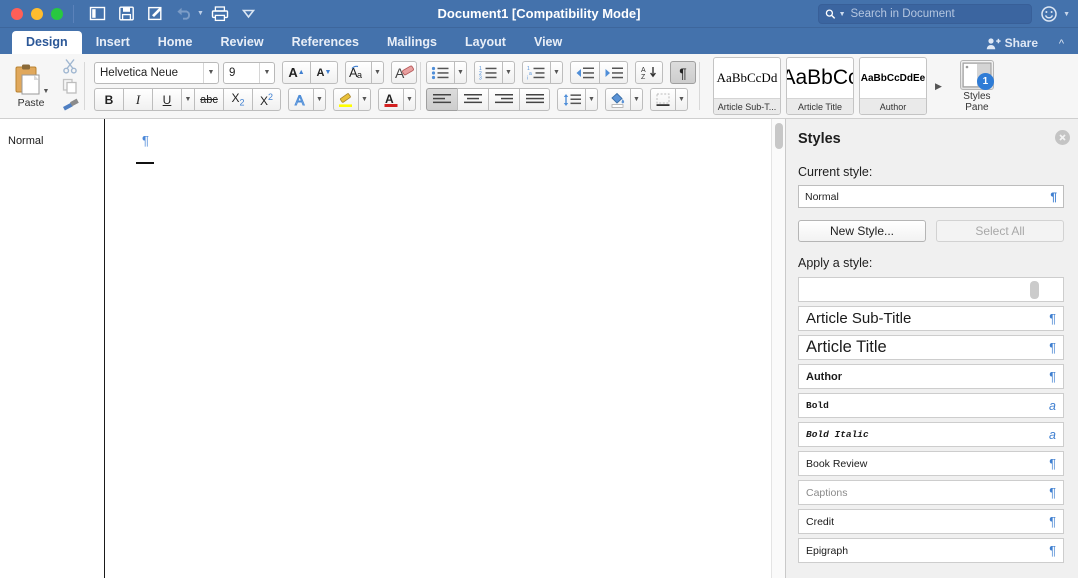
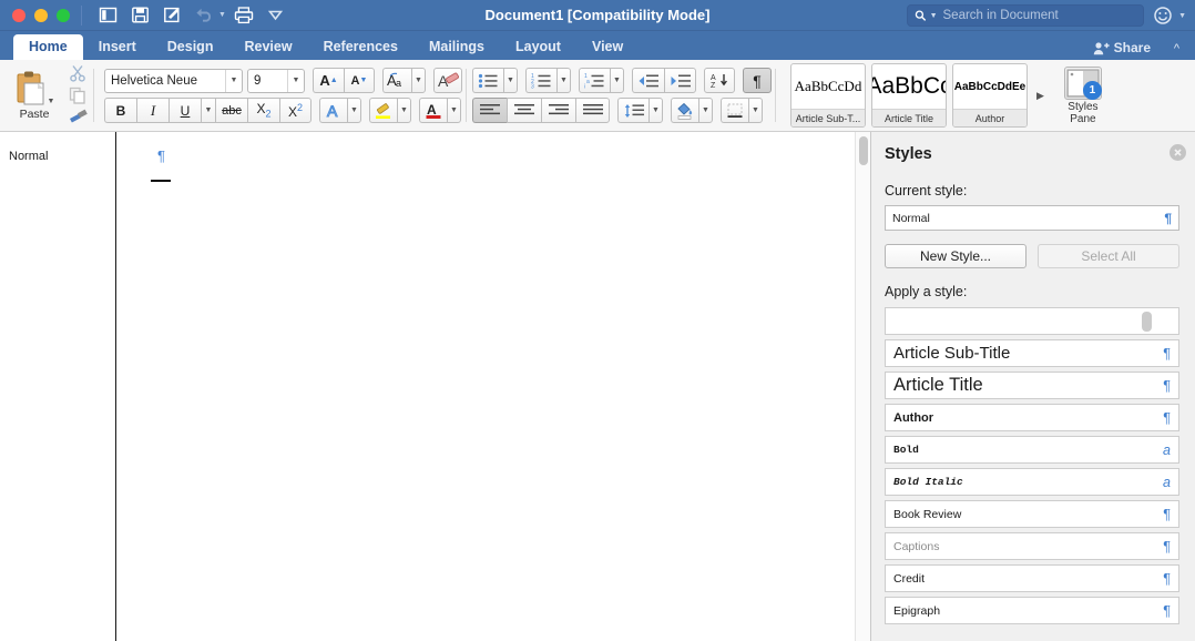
  Document1 [Compatibility Mode]
  Search in Document
- Design
+ Home
  Insert
- Home
+ Design
  Review
  References
  Mailings
  Layout
  View
  Share
  ^
  Paste
  Helvetica Neue
  9
  A
  A
  A
  a
  A
  B
  I
  U
  abc
  X2
  X2
  A
  A
  ¶
  AaBbCcDd
  Article Sub-T...
  AaBbC
  Article Title
  AaBbCcDdEe
  Author
  ▶
  1
  Styles
  Pane
  Normal
  ¶
  Styles
  Current style:
  Normal
  ¶
  New Style...
  Select All
  Apply a style:
  Article Sub-Title
  ¶
  Article Title
  ¶
  Author
  ¶
  Bold
  a
  Bold Italic
  a
  Book Review
  ¶
  Captions
  ¶
  Credit
  ¶
  Epigraph
  ¶
